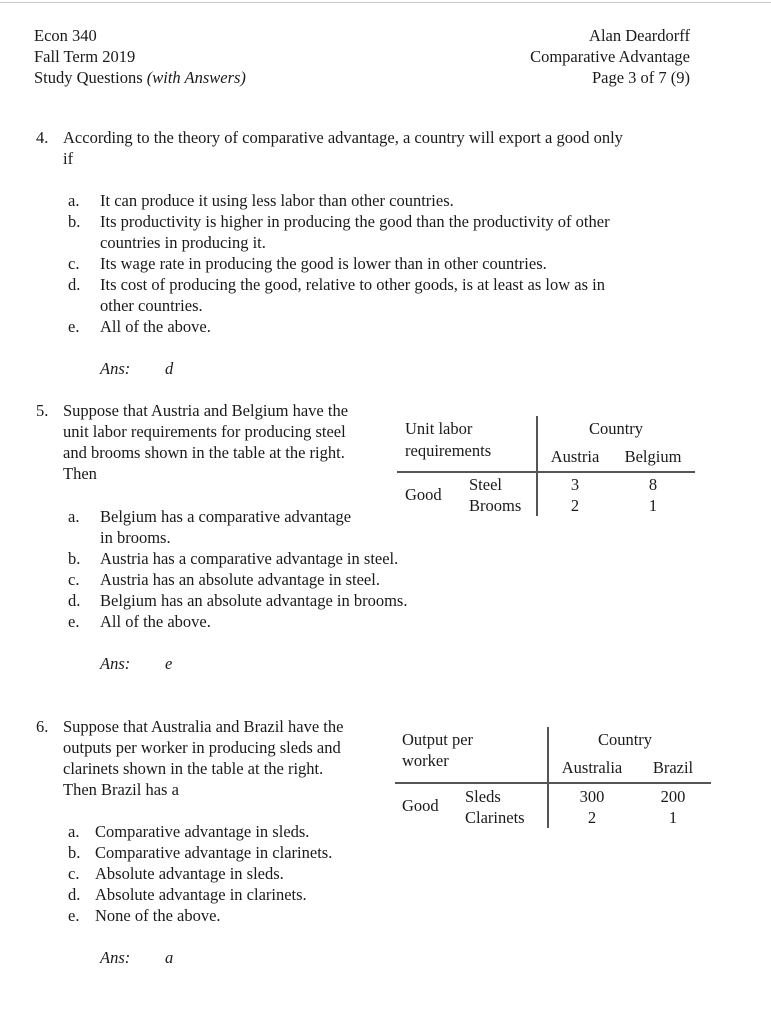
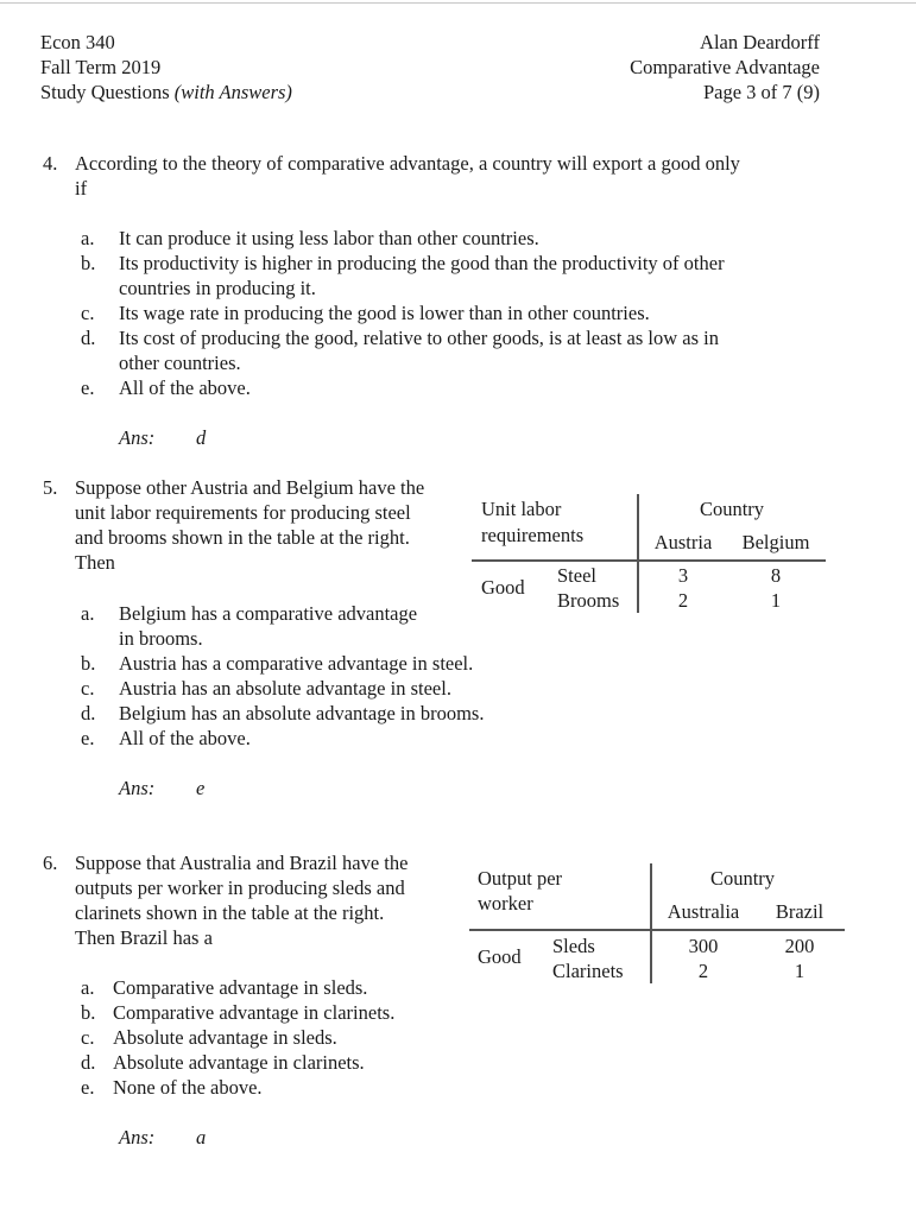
  Econ 340
  Fall Term 2019
  Study Questions (with Answers)
  Alan Deardorff
  Comparative Advantage
  Page 3 of 7 (9)
  4.
  According to the theory of comparative advantage, a country will export a good only
  if
  a.
  It can produce it using less labor than other countries.
  b.
  Its productivity is higher in producing the good than the productivity of other
  countries in producing it.
  c.
  Its wage rate in producing the good is lower than in other countries.
  d.
  Its cost of producing the good, relative to other goods, is at least as low as in
  other countries.
  e.
  All of the above.
  Ans:
  d
  5.
- Suppose that Austria and Belgium have the
+ Suppose other Austria and Belgium have the
  unit labor requirements for producing steel
  and brooms shown in the table at the right.
  Then
  a.
  Belgium has a comparative advantage
  in brooms.
  b.
  Austria has a comparative advantage in steel.
  c.
  Austria has an absolute advantage in steel.
  d.
  Belgium has an absolute advantage in brooms.
  e.
  All of the above.
  Ans:
  e
  Unit labor
  requirements
  Country
  Austria
  Belgium
  Good
  Steel
  Brooms
  3
  8
  2
  1
  6.
  Suppose that Australia and Brazil have the
  outputs per worker in producing sleds and
  clarinets shown in the table at the right.
  Then Brazil has a
  a.
  Comparative advantage in sleds.
  b.
  Comparative advantage in clarinets.
  c.
  Absolute advantage in sleds.
  d.
  Absolute advantage in clarinets.
  e.
  None of the above.
  Ans:
  a
  Output per
  worker
  Country
  Australia
  Brazil
  Good
  Sleds
  Clarinets
  300
  200
  2
  1
